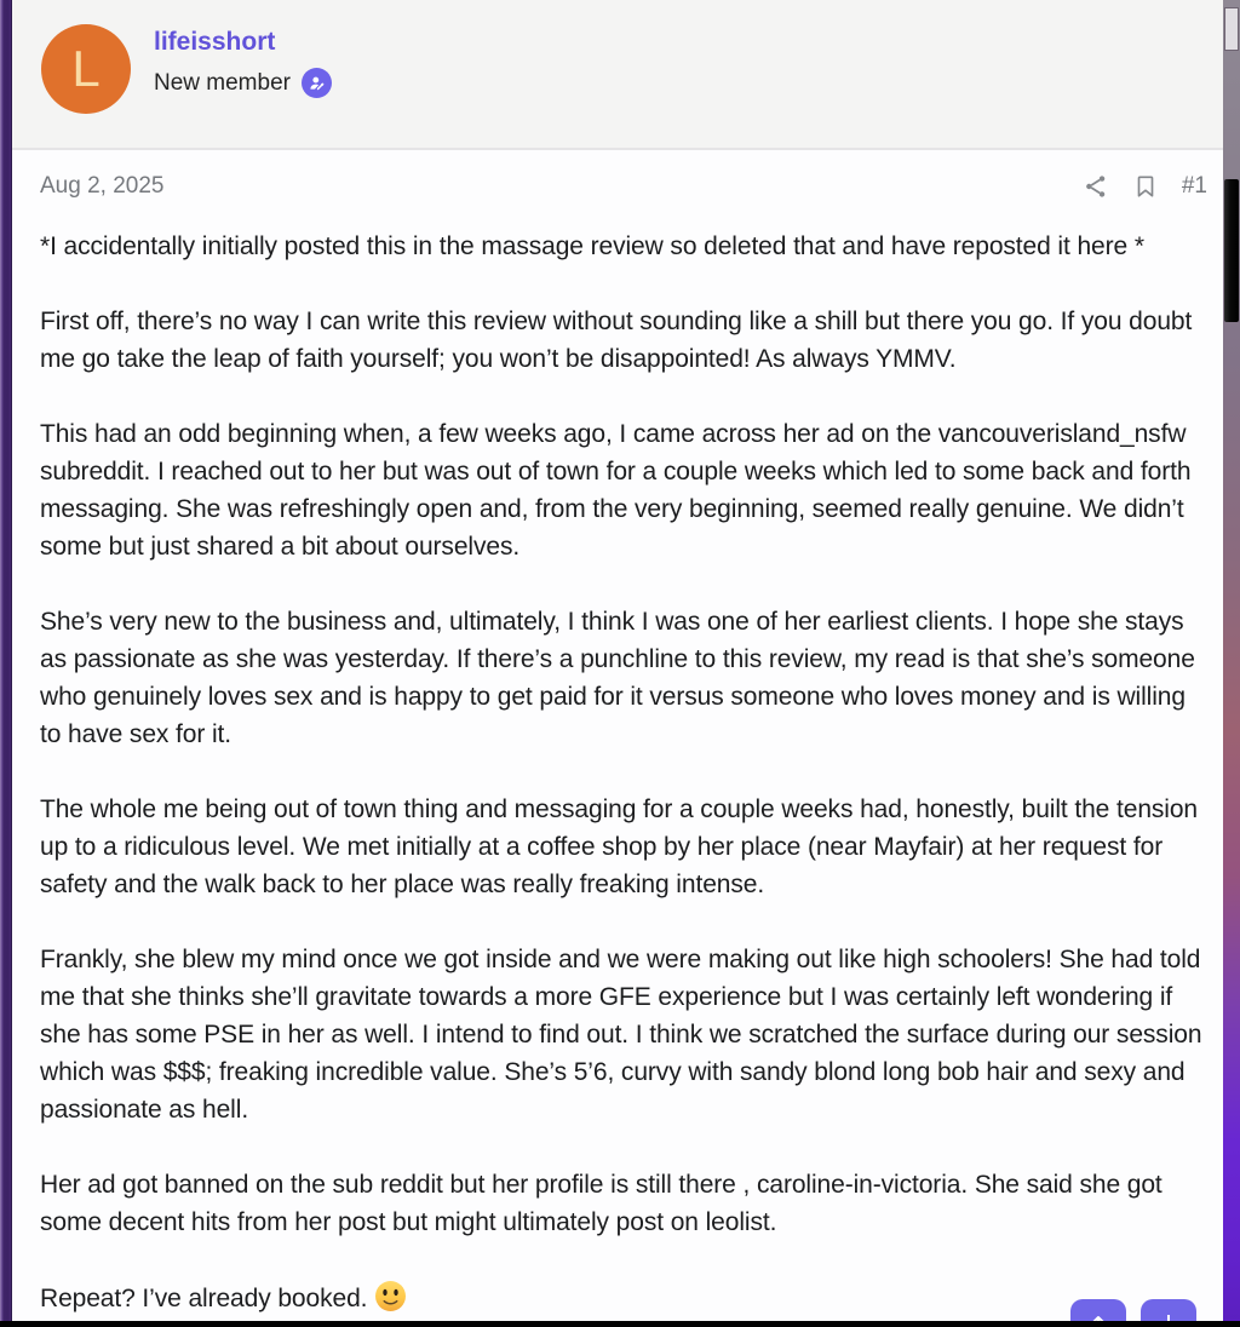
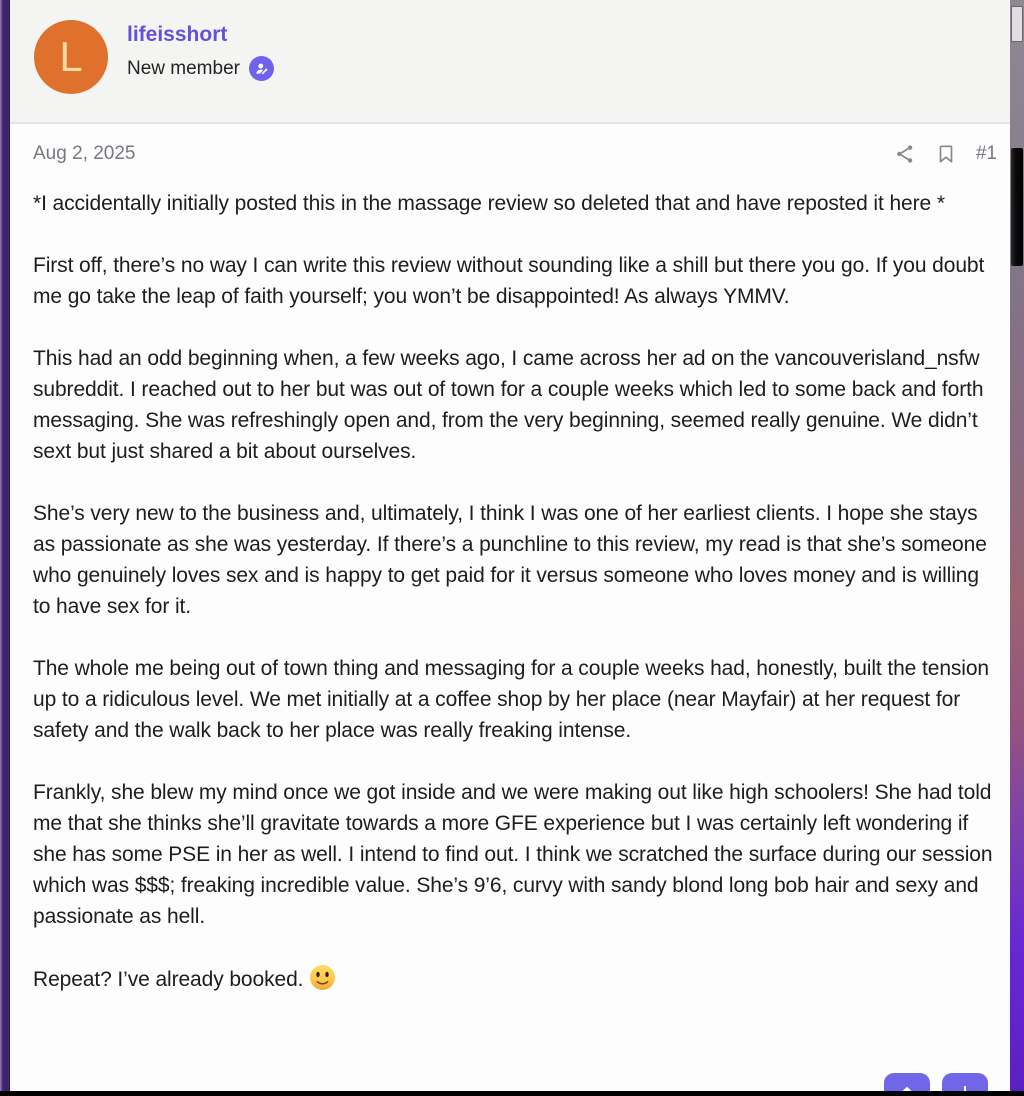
  L
  lifeisshort
  New member
  Aug 2, 2025
  #1
  *I accidentally initially posted this in the massage review so deleted that and have reposted it here *
  First off, there’s no way I can write this review without sounding like a shill but there you go. If you doubt me go take the leap of faith yourself; you won’t be disappointed! As always YMMV.
- This had an odd beginning when, a few weeks ago, I came across her ad on the vancouverisland_nsfw subreddit. I reached out to her but was out of town for a couple weeks which led to some back and forth messaging. She was refreshingly open and, from the very beginning, seemed really genuine. We didn’t some but just shared a bit about ourselves.
+ This had an odd beginning when, a few weeks ago, I came across her ad on the vancouverisland_nsfw subreddit. I reached out to her but was out of town for a couple weeks which led to some back and forth messaging. She was refreshingly open and, from the very beginning, seemed really genuine. We didn’t sext but just shared a bit about ourselves.
  She’s very new to the business and, ultimately, I think I was one of her earliest clients. I hope she stays as passionate as she was yesterday. If there’s a punchline to this review, my read is that she’s someone who genuinely loves sex and is happy to get paid for it versus someone who loves money and is willing to have sex for it.
  The whole me being out of town thing and messaging for a couple weeks had, honestly, built the tension up to a ridiculous level. We met initially at a coffee shop by her place (near Mayfair) at her request for safety and the walk back to her place was really freaking intense.
- Frankly, she blew my mind once we got inside and we were making out like high schoolers! She had told me that she thinks she’ll gravitate towards a more GFE experience but I was certainly left wondering if she has some PSE in her as well. I intend to find out. I think we scratched the surface during our session which was $$$; freaking incredible value. She’s 5’6, curvy with sandy blond long bob hair and sexy and passionate as hell.
+ Frankly, she blew my mind once we got inside and we were making out like high schoolers! She had told me that she thinks she’ll gravitate towards a more GFE experience but I was certainly left wondering if she has some PSE in her as well. I intend to find out. I think we scratched the surface during our session which was $$$; freaking incredible value. She’s 9’6, curvy with sandy blond long bob hair and sexy and passionate as hell.
- Her ad got banned on the sub reddit but her profile is still there , caroline-in-victoria. She said she got some decent hits from her post but might ultimately post on leolist.
  Repeat? I’ve already booked.
